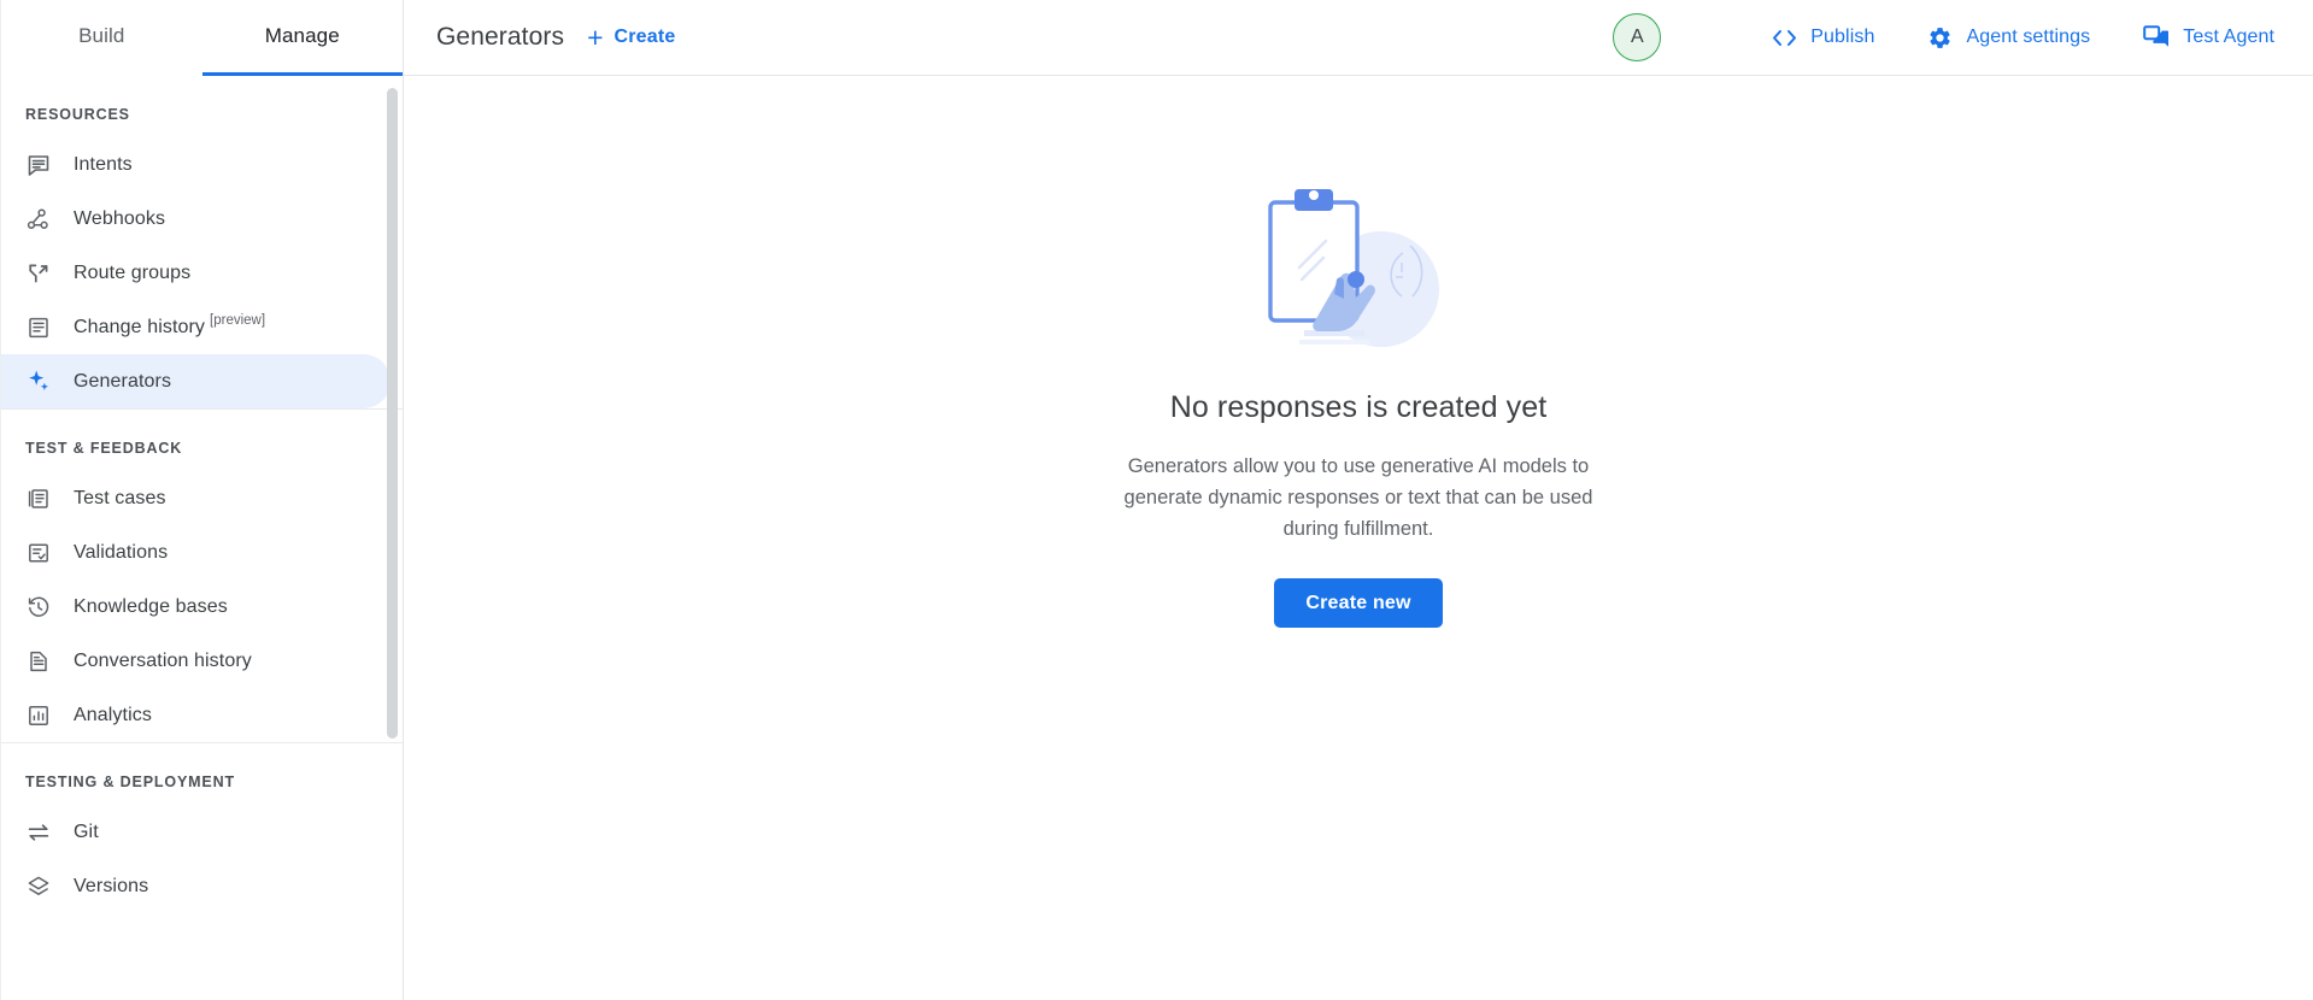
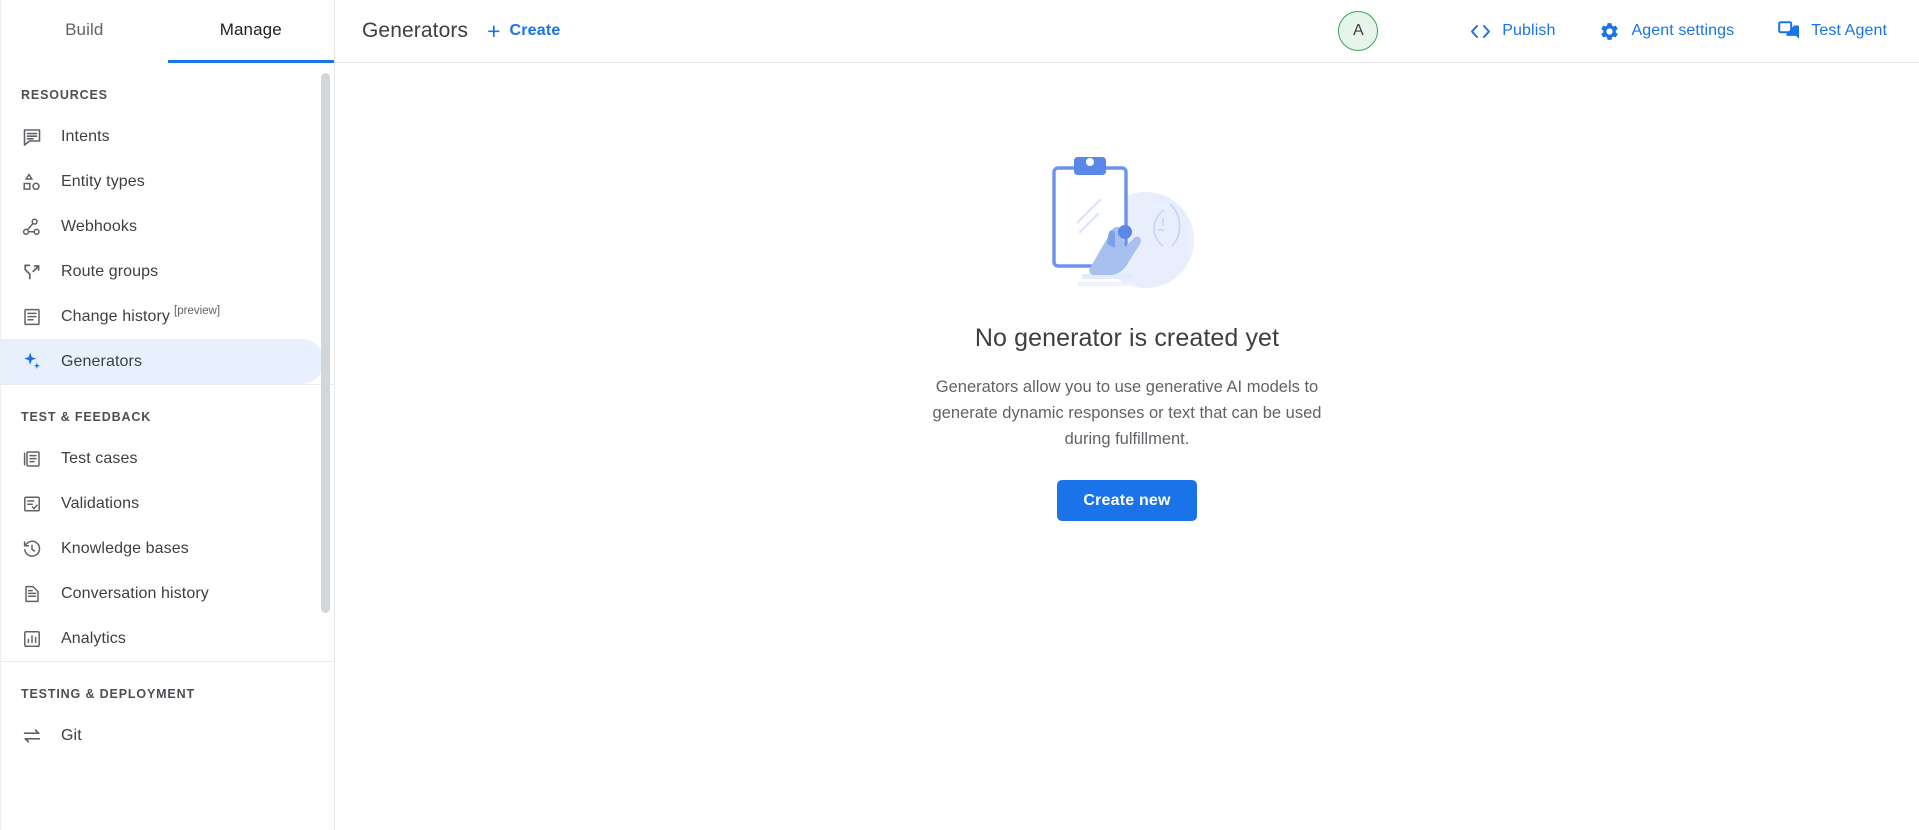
  Build
  Manage
  Generators
  +
  Create
  A
  Publish
  Agent settings
  Test Agent
  RESOURCES
  Intents
+ Entity types
  Webhooks
  Route groups
  Change history
  [preview]
  Generators
  TEST & FEEDBACK
  Test cases
  Validations
  Knowledge bases
  Conversation history
  Analytics
  TESTING & DEPLOYMENT
  Git
- Versions
- No responses is created yet
+ No generator is created yet
  Generators allow you to use generative AI models to generate dynamic responses or text that can be used during fulfillment.
  Create new
